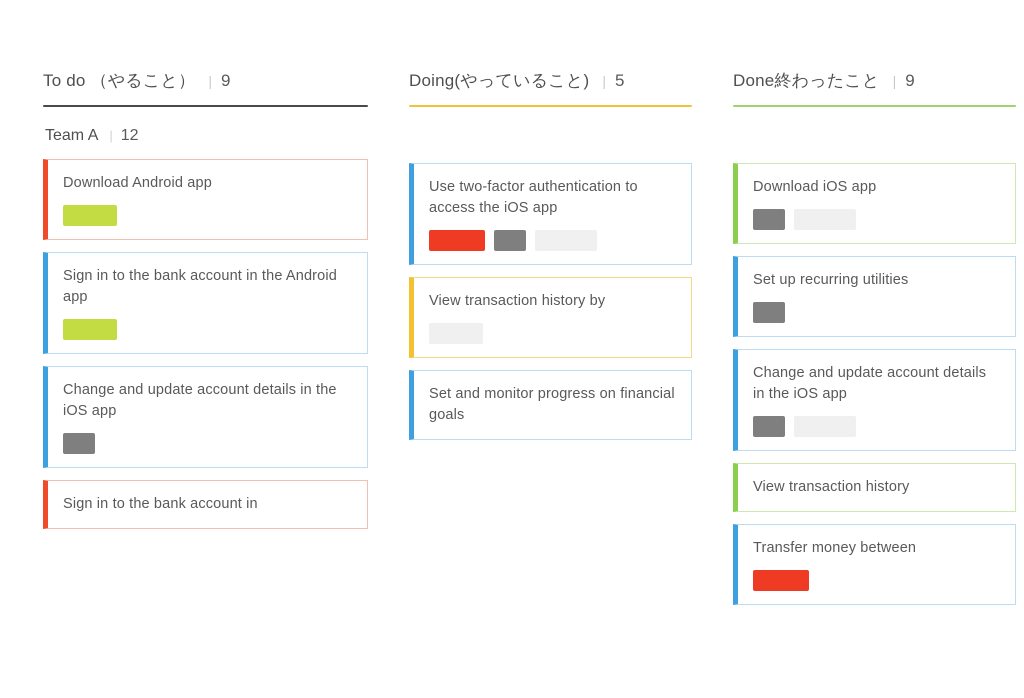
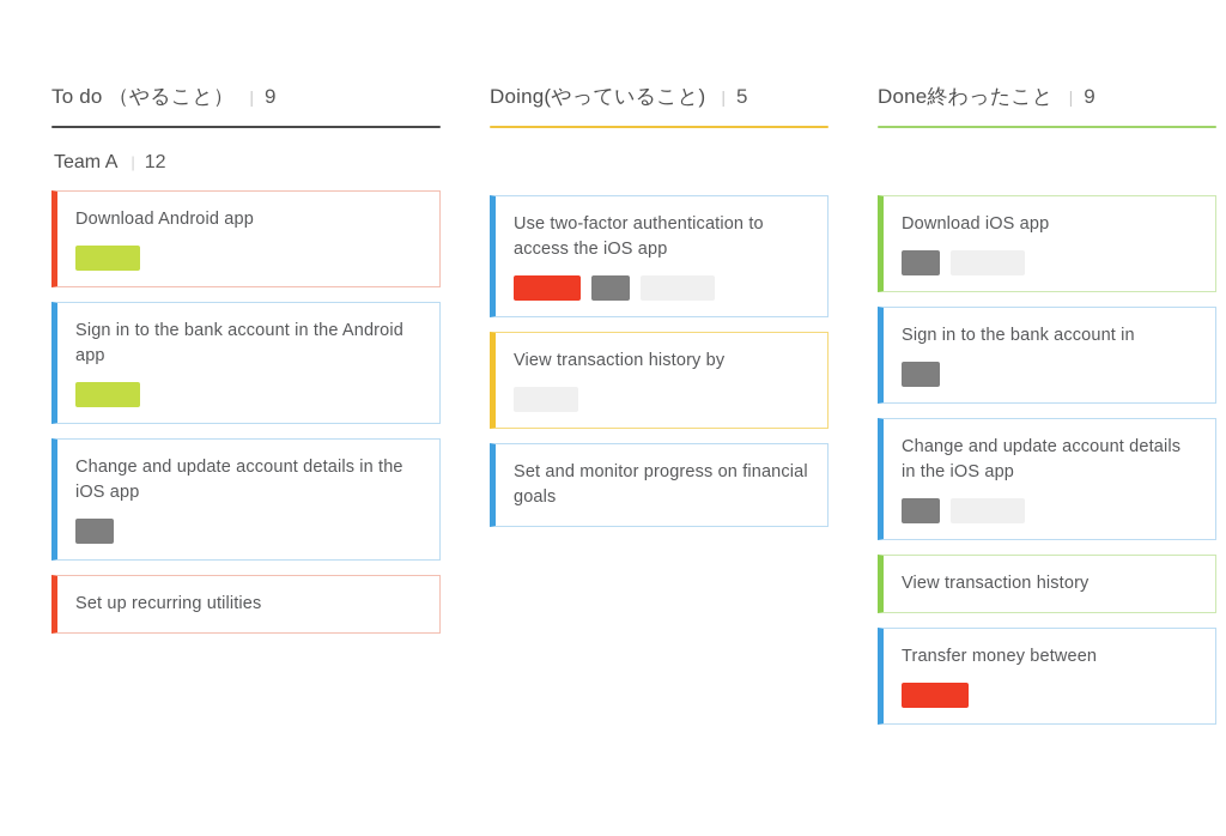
  To do （やること）
  |
  9
  Team A
  |
  12
  Download Android app
  Sign in to the bank account in the Android app
  Change and update account details in the iOS app
- Sign in to the bank account in
+ Set up recurring utilities
  Doing(やっていること)
  |
  5
  Use two-factor authentication to access the iOS app
  View transaction history by
  Set and monitor progress on financial goals
  Done終わったこと
  |
  9
  Download iOS app
- Set up recurring utilities
+ Sign in to the bank account in
  Change and update account details in the iOS app
  View transaction history
  Transfer money between
